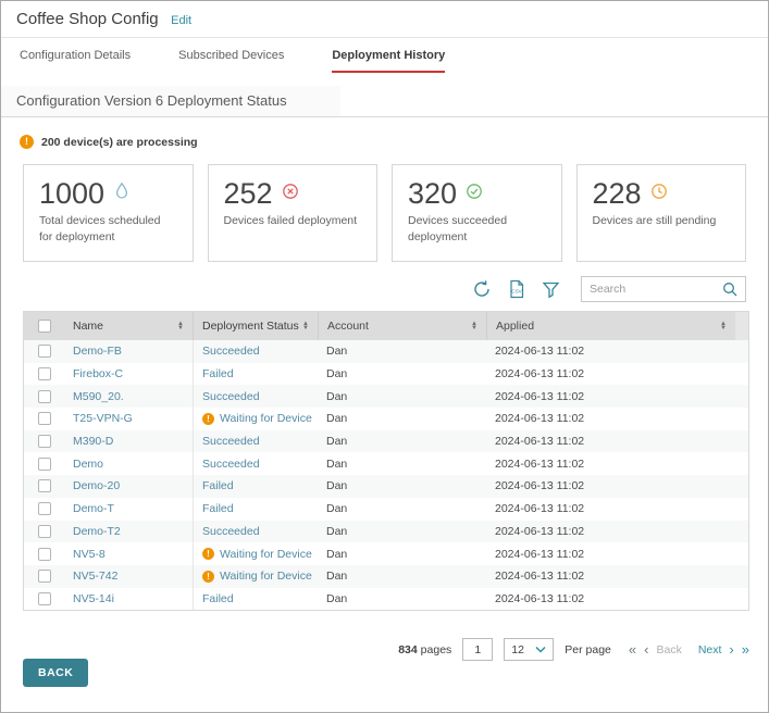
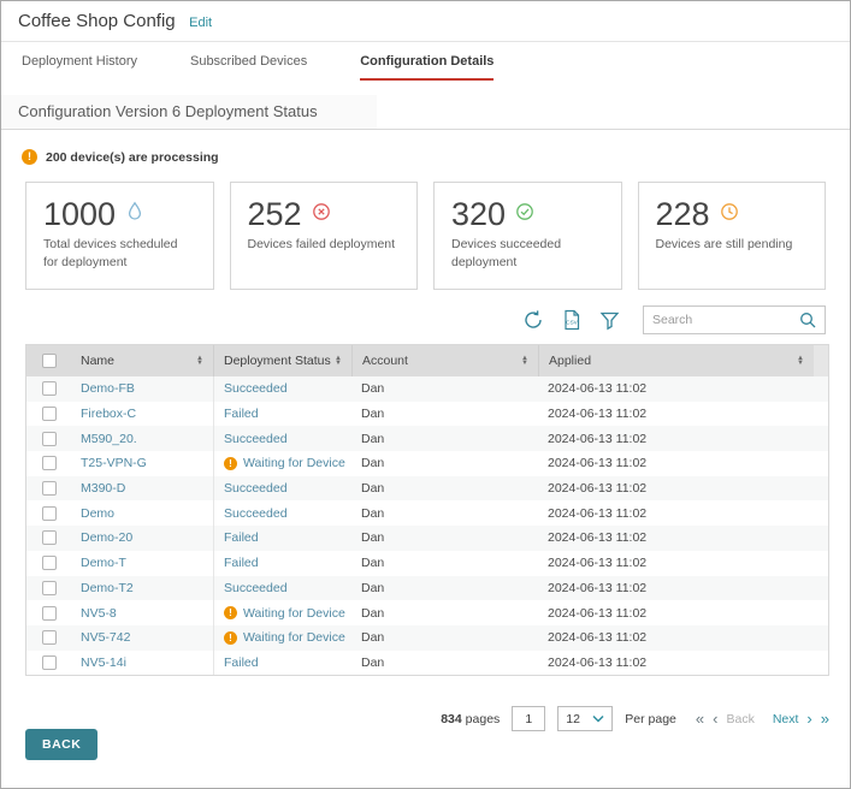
  Coffee Shop Config Edit
- Configuration Details
+ Deployment History
  Subscribed Devices
- Deployment History
+ Configuration Details
  Configuration Version 6 Deployment Status
  200 device(s) are processing
  1000
  Total devices scheduled for deployment
  252
  Devices failed deployment
  320
  Devices succeeded deployment
  228
  Devices are still pending
  Search
  Name
  Deployment Status
  Account
  Applied
  Demo-FB
  Succeeded
  Dan
  2024-06-13 11:02
  Firebox-C
  Failed
  Dan
  2024-06-13 11:02
  M590_20.
  Succeeded
  Dan
  2024-06-13 11:02
  T25-VPN-G
  Waiting for Device
  Dan
  2024-06-13 11:02
  M390-D
  Succeeded
  Dan
  2024-06-13 11:02
  Demo
  Succeeded
  Dan
  2024-06-13 11:02
  Demo-20
  Failed
  Dan
  2024-06-13 11:02
  Demo-T
  Failed
  Dan
  2024-06-13 11:02
  Demo-T2
  Succeeded
  Dan
  2024-06-13 11:02
  NV5-8
  Waiting for Device
  Dan
  2024-06-13 11:02
  NV5-742
  Waiting for Device
  Dan
  2024-06-13 11:02
  NV5-14i
  Failed
  Dan
  2024-06-13 11:02
  834 pages
  1
  12
  Per page
  Back
  Next
  BACK
